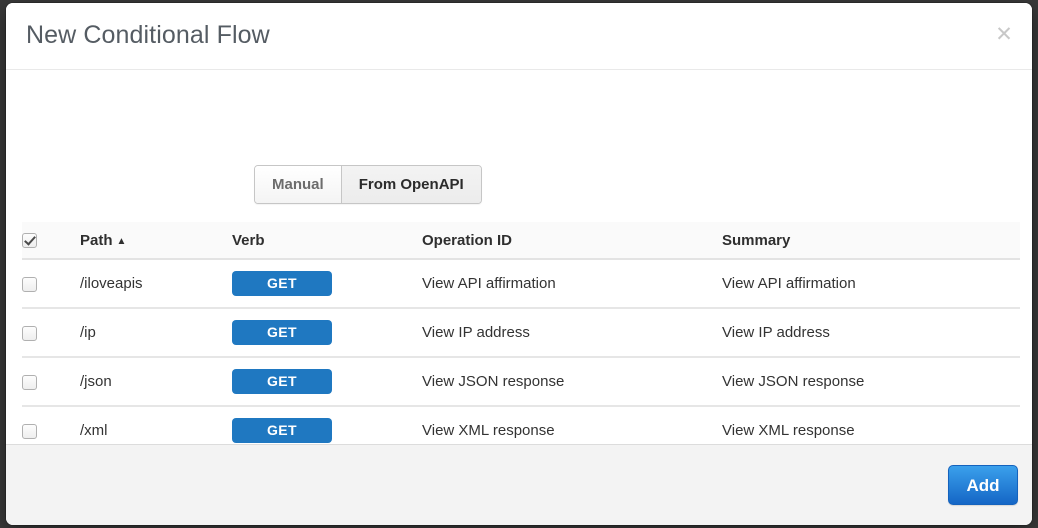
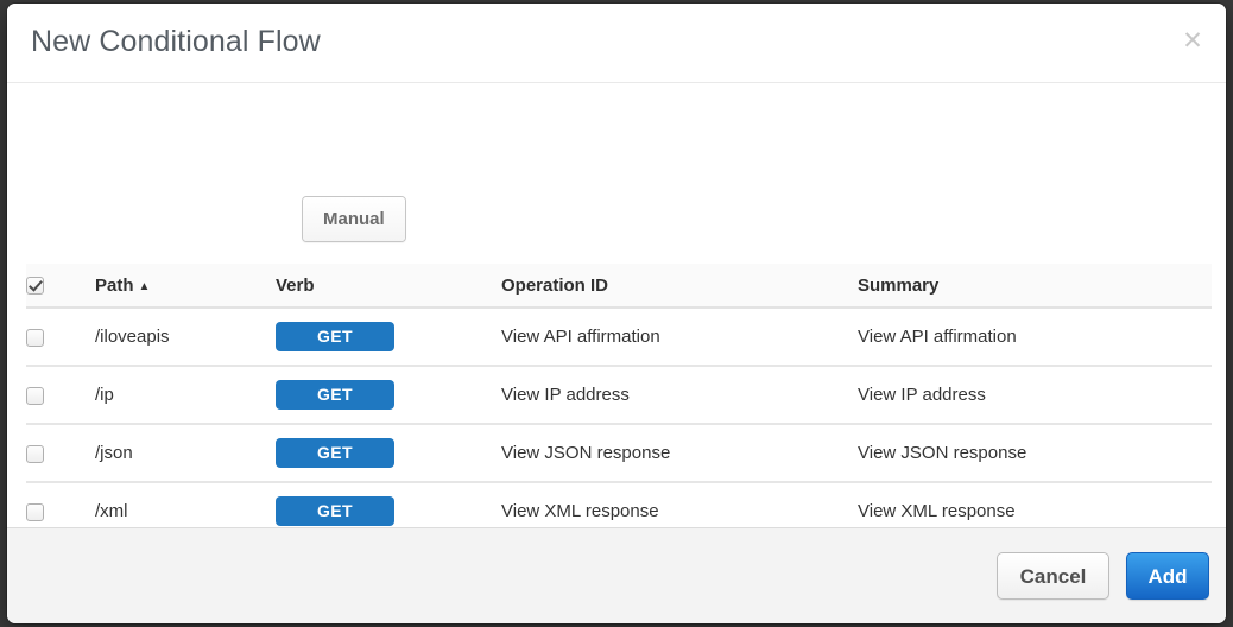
  New Conditional Flow
  ✕
  Manual
- From OpenAPI
  	Path ▲	Verb	Operation ID	Summary
  	/iloveapis	GET	View API affirmation	View API affirmation
  	/ip	GET	View IP address	View IP address
  	/json	GET	View JSON response	View JSON response
  	/xml	GET	View XML response	View XML response
+ Cancel
  Add
